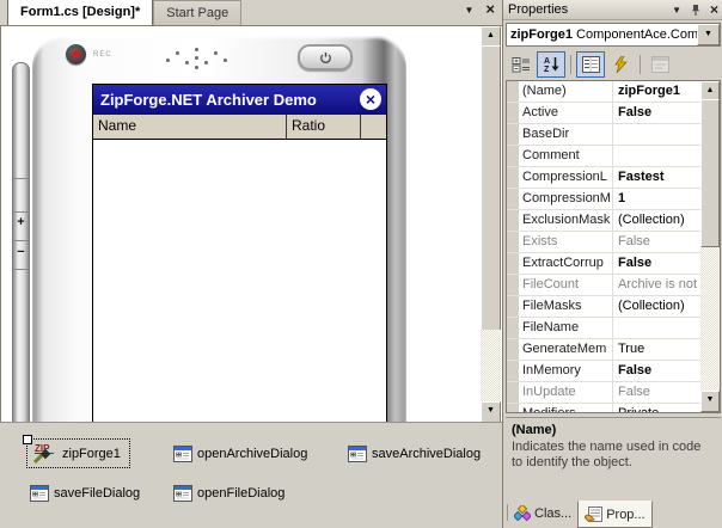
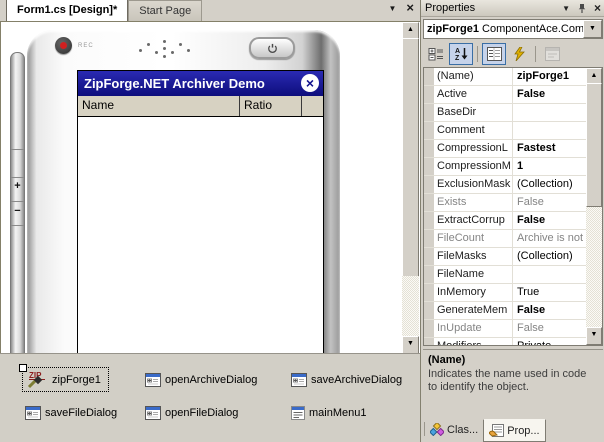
  Form1.cs [Design]*
  Start Page
  ▼
  ×
  +
  −
  ZipForge.NET Archiver Demo
  ×
  Name
  Ratio
  ZIP
  zipForge1
  openArchiveDialog
  saveArchiveDialog
  saveFileDialog
  openFileDialog
+ mainMenu1
  Properties
  ▼
  ×
  zipForge1 ComponentAce.Com
  (Name)
  zipForge1
  Active
  False
  BaseDir
  Comment
  CompressionL
  Fastest
  CompressionM
  1
  ExclusionMask
  (Collection)
  Exists
  False
  ExtractCorrup
  False
  FileCount
  Archive is not
  FileMasks
  (Collection)
  FileName
- GenerateMem
+ InMemory
  True
- InMemory
+ GenerateMem
  False
  InUpdate
  False
  (Name)
  Indicates the name used in code to identify the object.
  Clas...
  Prop...
